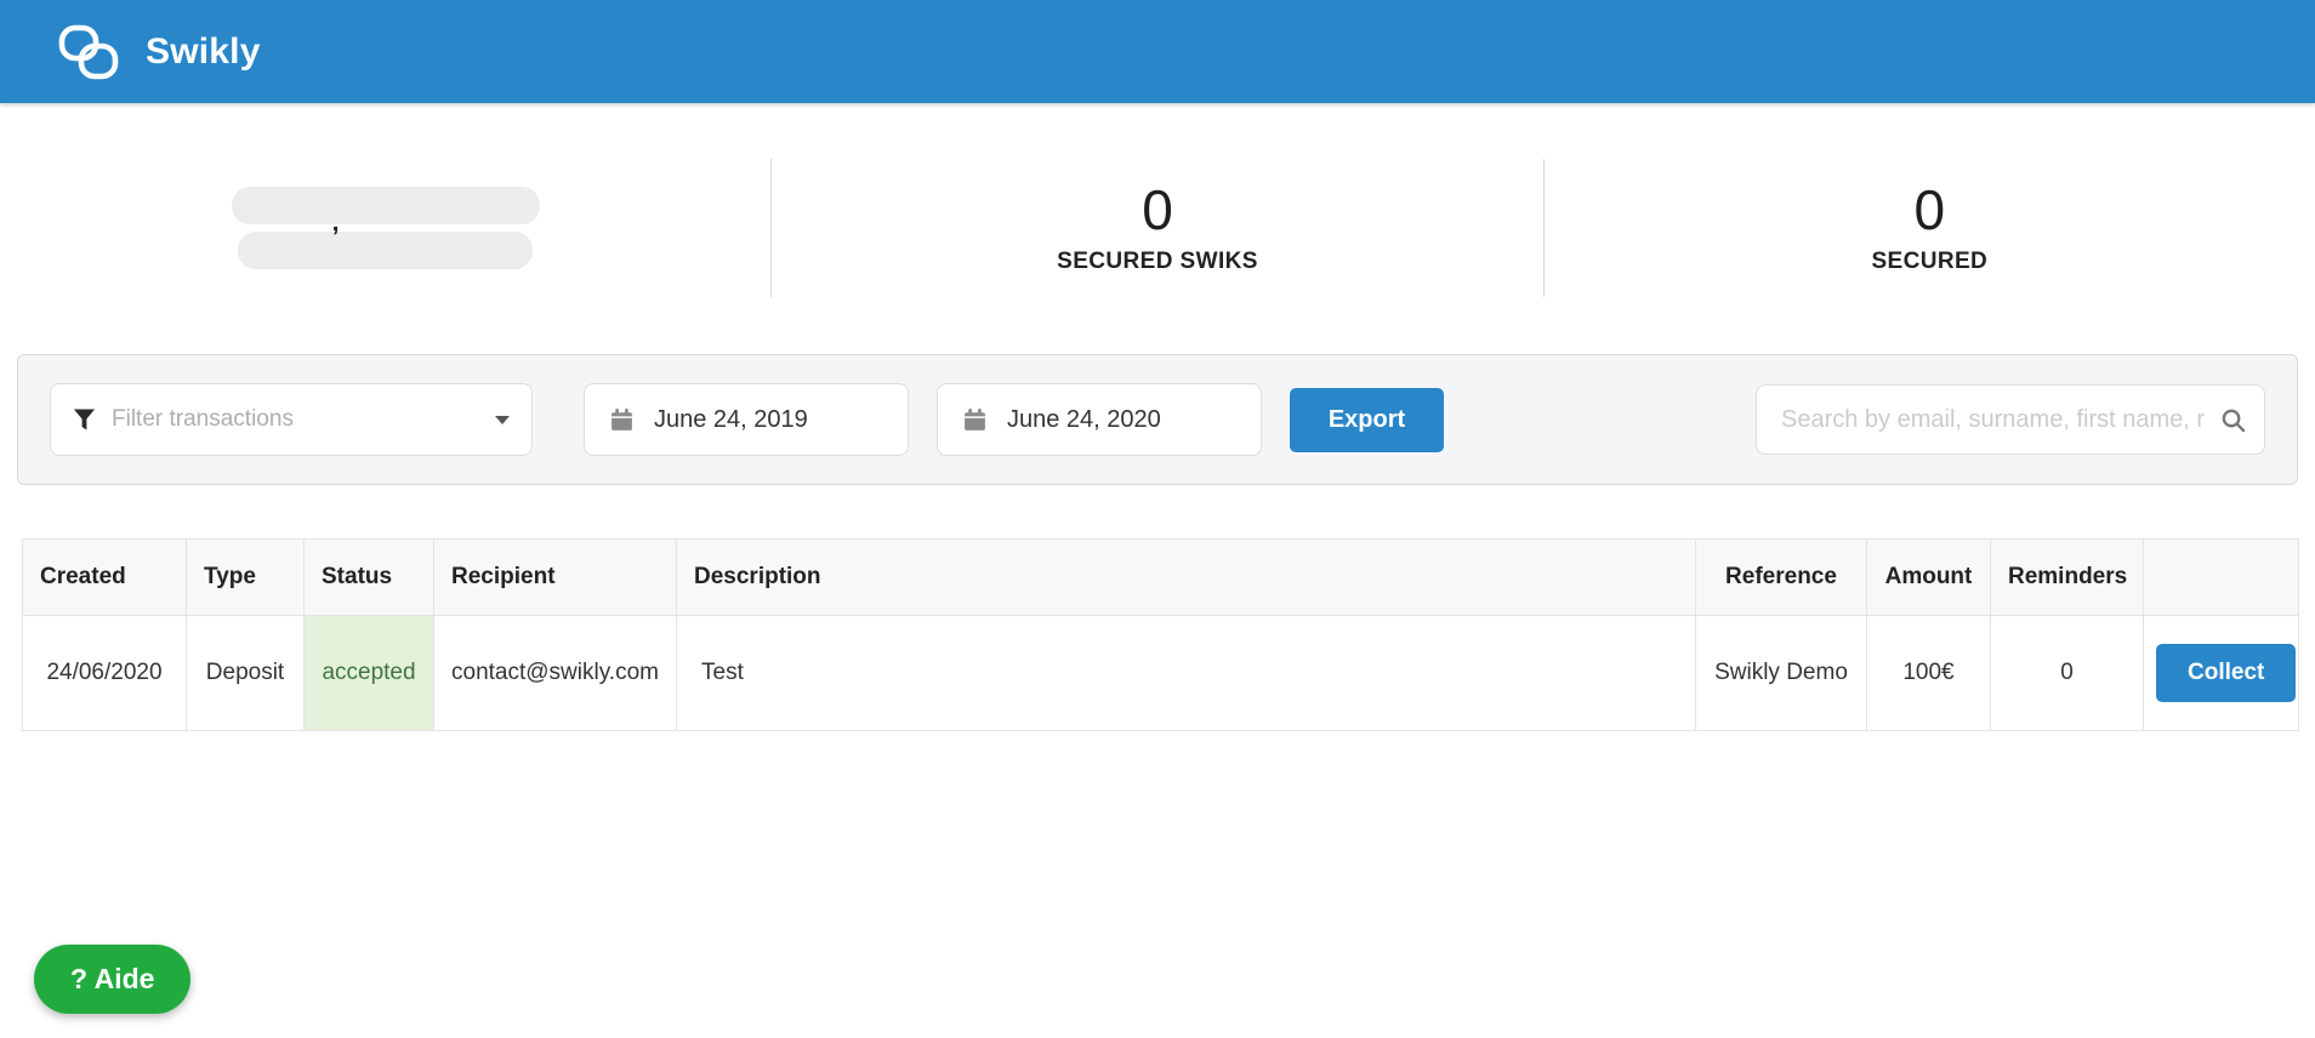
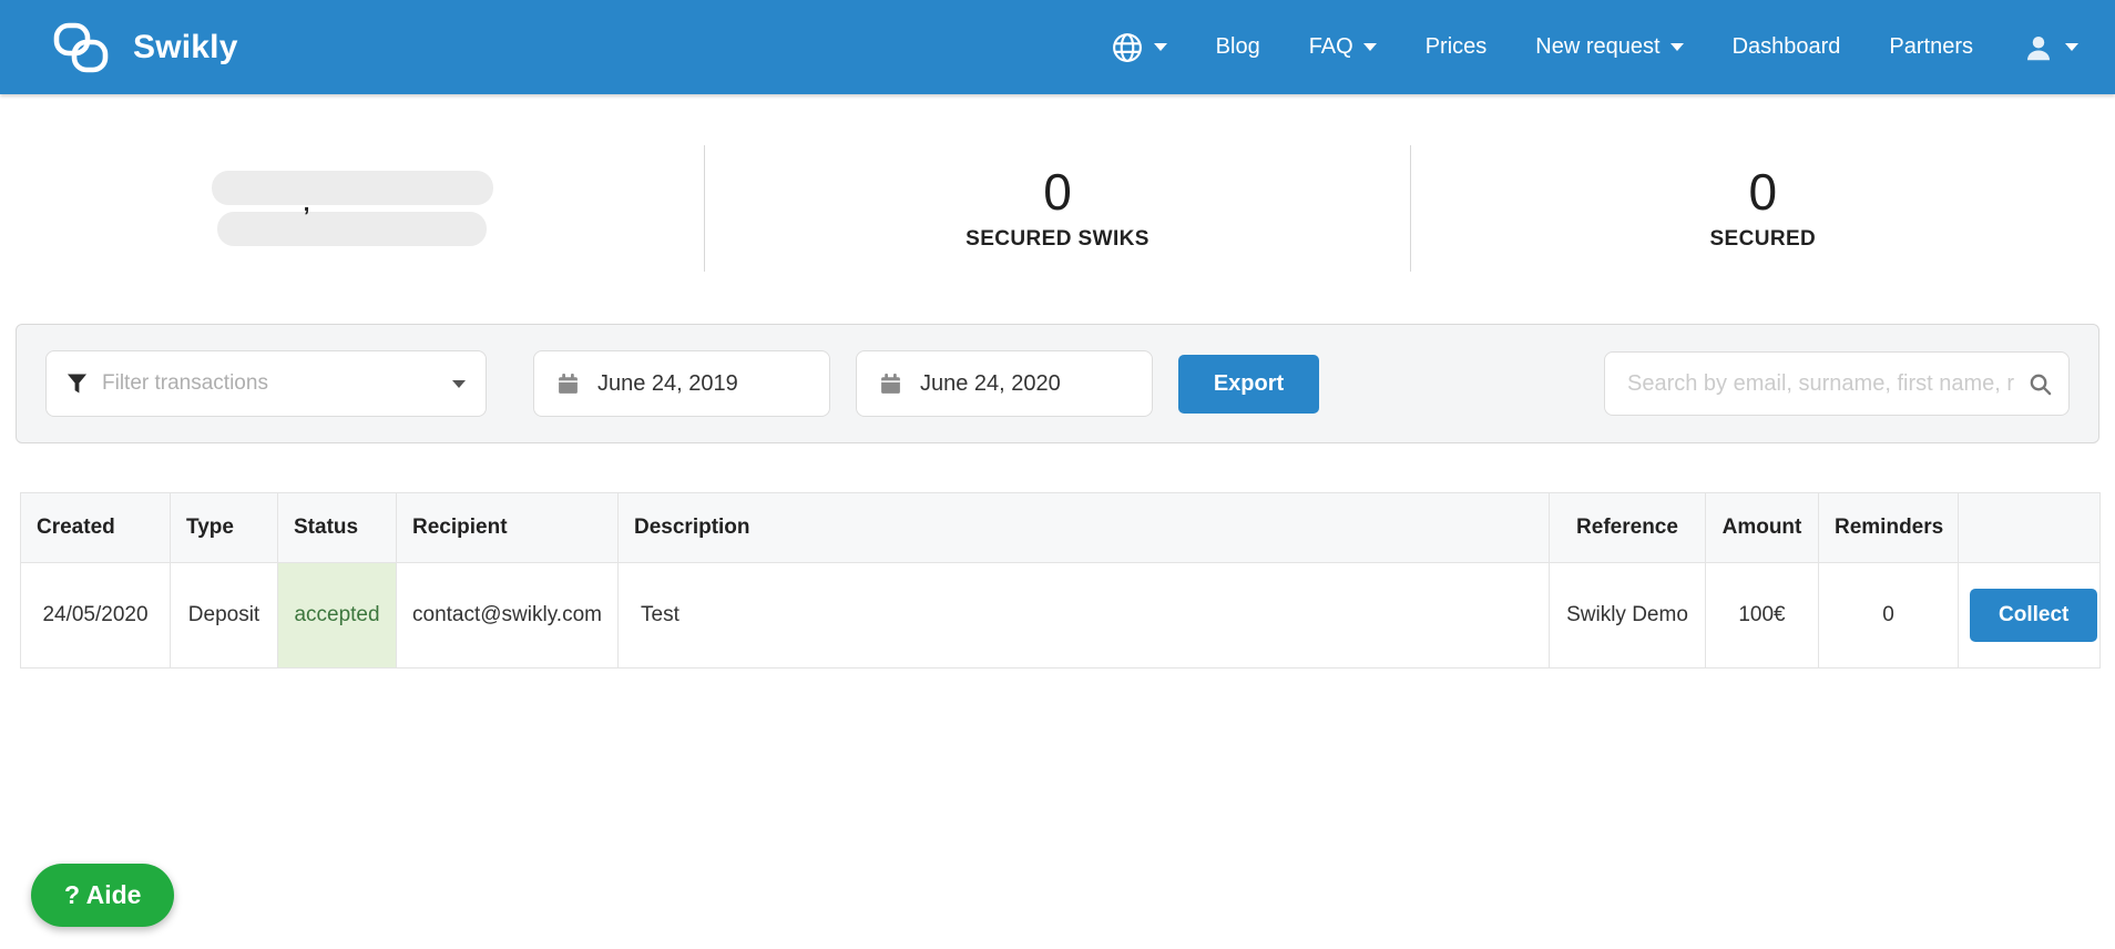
  Swikly
+ Blog
+ FAQ
+ Prices
+ New request
+ Dashboard
+ Partners
  ,
  0
  SECURED SWIKS
  0
  SECURED
  Filter transactions
  June 24, 2019
  June 24, 2020
  Export
  Search by email, surname, first name, r
  Created	Type	Status	Recipient	Description	Reference	Amount	Reminders
- 24/06/2020	Deposit	accepted	contact@swikly.com	Test	Swikly Demo	100€	0	Collect
+ 24/05/2020	Deposit	accepted	contact@swikly.com	Test	Swikly Demo	100€	0	Collect
  ? Aide
